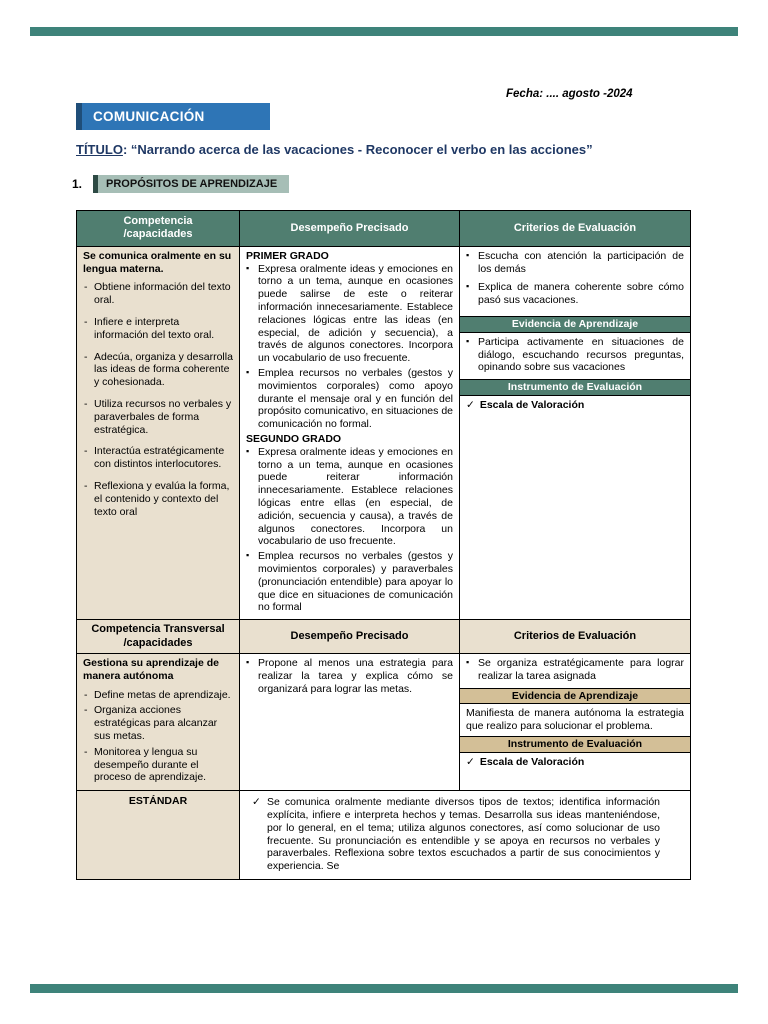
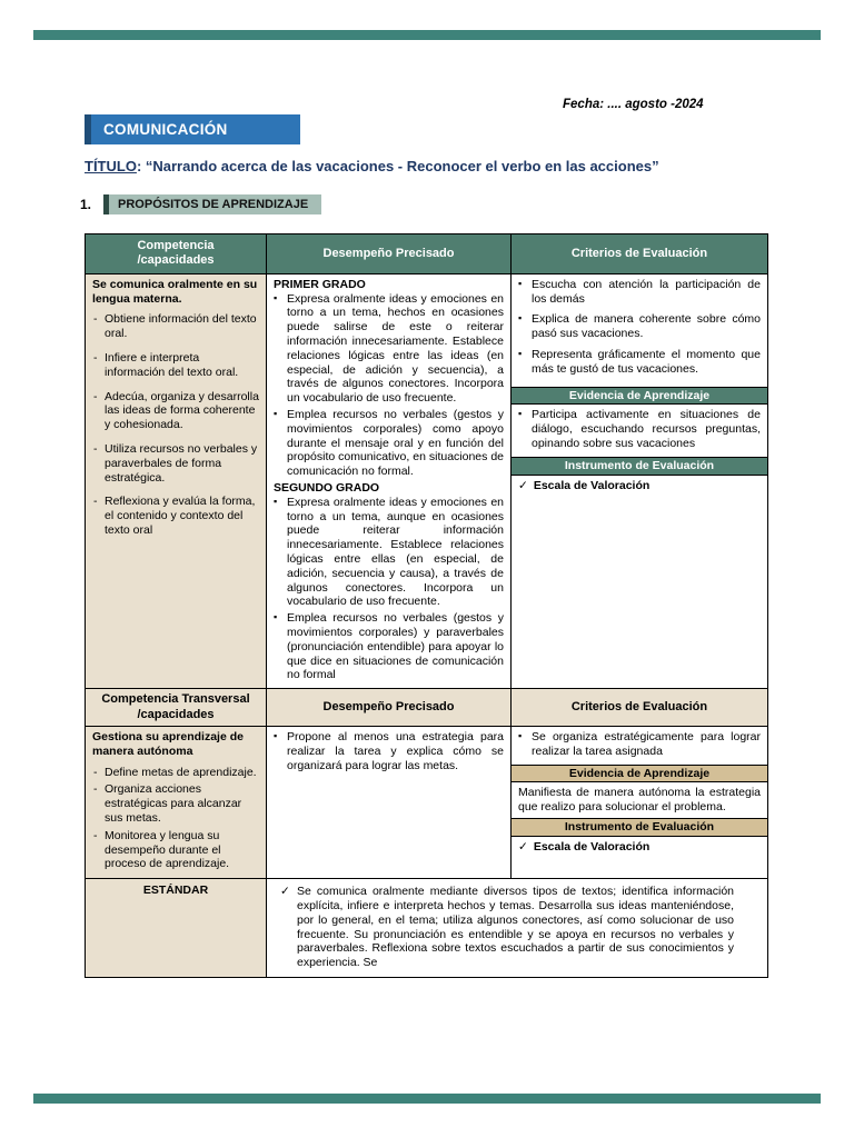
  Fecha: .... agosto -2024
  COMUNICACIÓN
  TÍTULO: “Narrando acerca de las vacaciones - Reconocer el verbo en las acciones”
  1.
  PROPÓSITOS DE APRENDIZAJE
  Competencia
  /capacidades
  Desempeño Precisado
  Criterios de Evaluación
  Se comunica oralmente en su lengua materna.
  Obtiene información del texto oral.
  Infiere e interpreta información del texto oral.
  Adecúa, organiza y desarrolla las ideas de forma coherente y cohesionada.
  Utiliza recursos no verbales y paraverbales de forma estratégica.
- Interactúa estratégicamente con distintos interlocutores.
  Reflexiona y evalúa la forma, el contenido y contexto del texto oral
  PRIMER GRADO
- Expresa oralmente ideas y emociones en torno a un tema, aunque en ocasiones puede salirse de este o reiterar información innecesariamente. Establece relaciones lógicas entre las ideas (en especial, de adición y secuencia), a través de algunos conectores. Incorpora un vocabulario de uso frecuente.
+ Expresa oralmente ideas y emociones en torno a un tema, hechos en ocasiones puede salirse de este o reiterar información innecesariamente. Establece relaciones lógicas entre las ideas (en especial, de adición y secuencia), a través de algunos conectores. Incorpora un vocabulario de uso frecuente.
  Emplea recursos no verbales (gestos y movimientos corporales) como apoyo durante el mensaje oral y en función del propósito comunicativo, en situaciones de comunicación no formal.
  SEGUNDO GRADO
  Expresa oralmente ideas y emociones en torno a un tema, aunque en ocasiones puede reiterar información innecesariamente. Establece relaciones lógicas entre ellas (en especial, de adición, secuencia y causa), a través de algunos conectores. Incorpora un vocabulario de uso frecuente.
  Emplea recursos no verbales (gestos y movimientos corporales) y paraverbales (pronunciación entendible) para apoyar lo que dice en situaciones de comunicación no formal
  Escucha con atención la participación de los demás
  Explica de manera coherente sobre cómo pasó sus vacaciones.
+ Representa gráficamente el momento que más te gustó de tus vacaciones.
  Evidencia de Aprendizaje
  Participa activamente en situaciones de diálogo, escuchando recursos preguntas, opinando sobre sus vacaciones
  Instrumento de Evaluación
  ✓ Escala de Valoración
  Competencia Transversal
  /capacidades
  Desempeño Precisado
  Criterios de Evaluación
  Gestiona su aprendizaje de manera autónoma
  Define metas de aprendizaje.
  Organiza acciones estratégicas para alcanzar sus metas.
  Monitorea y lengua su desempeño durante el proceso de aprendizaje.
  Propone al menos una estrategia para realizar la tarea y explica cómo se organizará para lograr las metas.
  Se organiza estratégicamente para lograr realizar la tarea asignada
  Evidencia de Aprendizaje
  Manifiesta de manera autónoma la estrategia que realizo para solucionar el problema.
  Instrumento de Evaluación
  ✓ Escala de Valoración
  ESTÁNDAR
  ✓
  Se comunica oralmente mediante diversos tipos de textos; identifica información explícita, infiere e interpreta hechos y temas. Desarrolla sus ideas manteniéndose, por lo general, en el tema; utiliza algunos conectores, así como solucionar de uso frecuente. Su pronunciación es entendible y se apoya en recursos no verbales y paraverbales. Reflexiona sobre textos escuchados a partir de sus conocimientos y experiencia. Se
